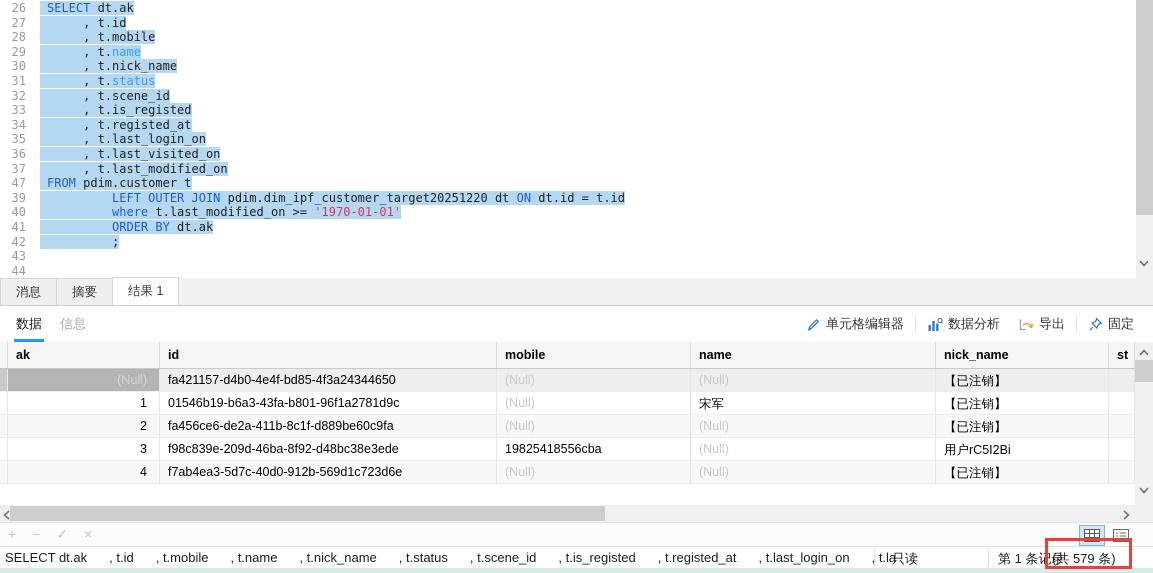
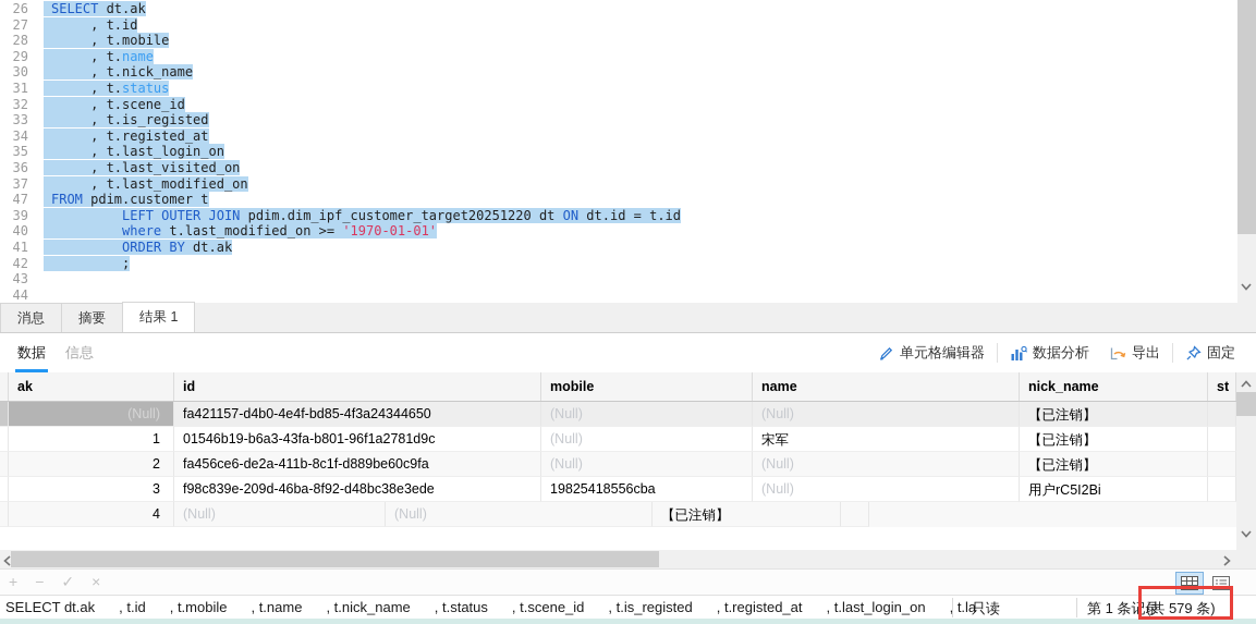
  26 SELECT dt.ak
  27 , t.id
  28 , t.mobile
  29 , t.name
  30 , t.nick_name
  31 , t.status
  32 , t.scene_id
  33 , t.is_registed
  34 , t.registed_at
  35 , t.last_login_on
  36 , t.last_visited_on
  37 , t.last_modified_on
  47 FROM pdim.customer t
  39 LEFT OUTER JOIN pdim.dim_ipf_customer_target20251220 dt ON dt.id = t.id
  40 where t.last_modified_on >= '1970-01-01'
  41 ORDER BY dt.ak
  42 ;
  43
  44
  消息
  摘要
  结果 1
  数据 信息
  单元格编辑器
  数据分析
  导出
  固定
  ak
  id
  mobile
  name
  nick_name
  st
  (Null)
  fa421157-d4b0-4e4f-bd85-4f3a24344650
  (Null)
  (Null)
  【已注销】
  1
  01546b19-b6a3-43fa-b801-96f1a2781d9c
  (Null)
  宋军
  【已注销】
  2
  fa456ce6-de2a-411b-8c1f-d889be60c9fa
  (Null)
  (Null)
  【已注销】
  3
  f98c839e-209d-46ba-8f92-d48bc38e3ede
  19825418556cba
  (Null)
  用户rC5I2Bi
  4
- f7ab4ea3-5d7c-40d0-912b-569d1c723d6e
  (Null)
  (Null)
  【已注销】
  +
  −
  ✓
  ×
  SELECT dt.ak
  , t.id
  , t.mobile
  , t.name
  , t.nick_name
  , t.status
  , t.scene_id
  , t.is_registed
  , t.registed_at
  , t.last_login_on
  t.la
  只读
  第 1 条记录
  (共 579 条)
